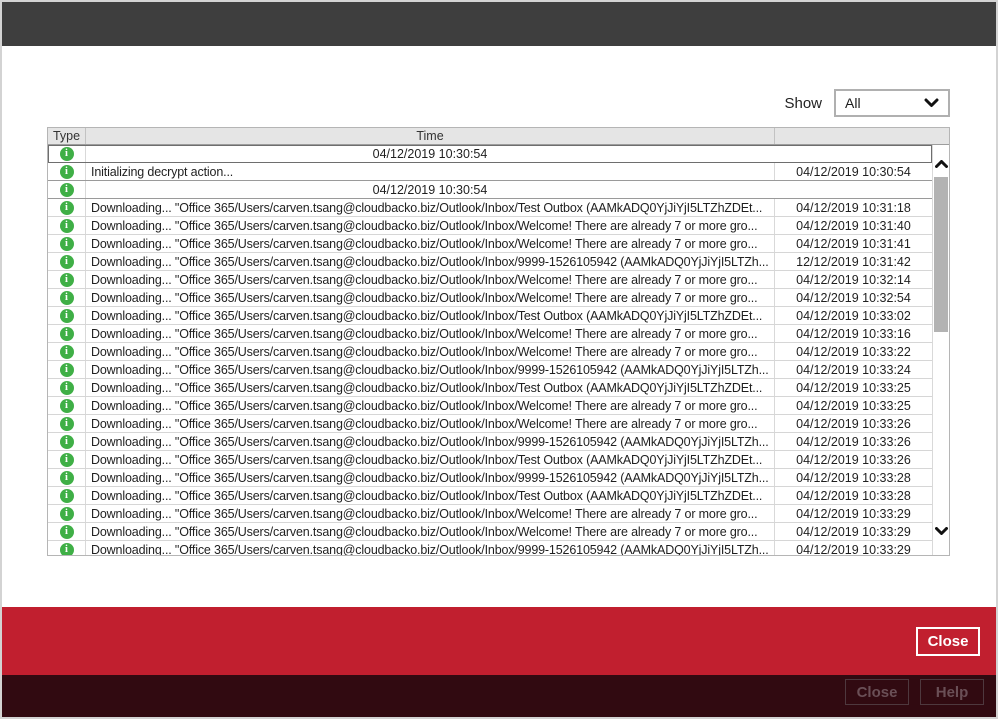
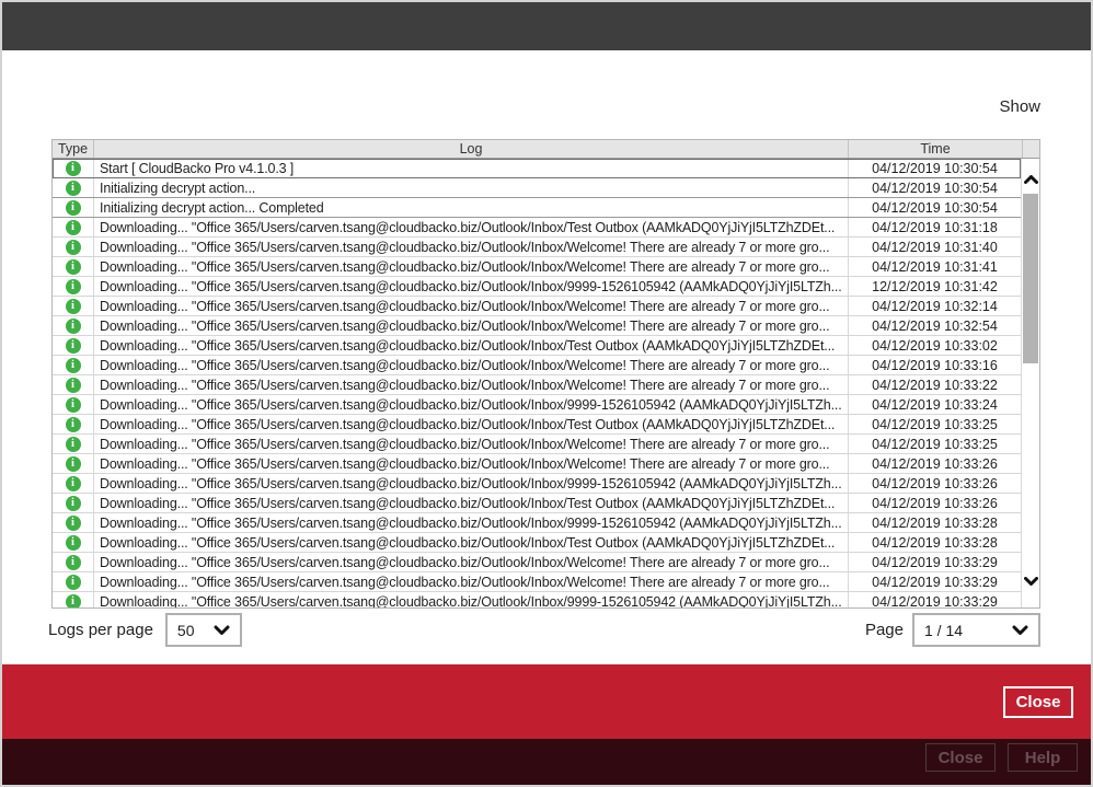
  Show
- All
  Type
+ Log
  Time
+ Start [ CloudBacko Pro v4.1.0.3 ]
  04/12/2019 10:30:54
  Initializing decrypt action...
  04/12/2019 10:30:54
+ Initializing decrypt action... Completed
  04/12/2019 10:30:54
  Downloading... "Office 365/Users/carven.tsang@cloudbacko.biz/Outlook/Inbox/Test Outbox (AAMkADQ0YjJiYjI5LTZhZDEt...
  04/12/2019 10:31:18
  Downloading... "Office 365/Users/carven.tsang@cloudbacko.biz/Outlook/Inbox/Welcome! There are already 7 or more gro...
  04/12/2019 10:31:40
  Downloading... "Office 365/Users/carven.tsang@cloudbacko.biz/Outlook/Inbox/Welcome! There are already 7 or more gro...
  04/12/2019 10:31:41
  Downloading... "Office 365/Users/carven.tsang@cloudbacko.biz/Outlook/Inbox/9999-1526105942 (AAMkADQ0YjJiYjI5LTZh...
  12/12/2019 10:31:42
  Downloading... "Office 365/Users/carven.tsang@cloudbacko.biz/Outlook/Inbox/Welcome! There are already 7 or more gro...
  04/12/2019 10:32:14
  Downloading... "Office 365/Users/carven.tsang@cloudbacko.biz/Outlook/Inbox/Welcome! There are already 7 or more gro...
  04/12/2019 10:32:54
  Downloading... "Office 365/Users/carven.tsang@cloudbacko.biz/Outlook/Inbox/Test Outbox (AAMkADQ0YjJiYjI5LTZhZDEt...
  04/12/2019 10:33:02
  Downloading... "Office 365/Users/carven.tsang@cloudbacko.biz/Outlook/Inbox/Welcome! There are already 7 or more gro...
  04/12/2019 10:33:16
  Downloading... "Office 365/Users/carven.tsang@cloudbacko.biz/Outlook/Inbox/Welcome! There are already 7 or more gro...
  04/12/2019 10:33:22
  Downloading... "Office 365/Users/carven.tsang@cloudbacko.biz/Outlook/Inbox/9999-1526105942 (AAMkADQ0YjJiYjI5LTZh...
  04/12/2019 10:33:24
  Downloading... "Office 365/Users/carven.tsang@cloudbacko.biz/Outlook/Inbox/Test Outbox (AAMkADQ0YjJiYjI5LTZhZDEt...
  04/12/2019 10:33:25
  Downloading... "Office 365/Users/carven.tsang@cloudbacko.biz/Outlook/Inbox/Welcome! There are already 7 or more gro...
  04/12/2019 10:33:25
  Downloading... "Office 365/Users/carven.tsang@cloudbacko.biz/Outlook/Inbox/Welcome! There are already 7 or more gro...
  04/12/2019 10:33:26
  Downloading... "Office 365/Users/carven.tsang@cloudbacko.biz/Outlook/Inbox/9999-1526105942 (AAMkADQ0YjJiYjI5LTZh...
  04/12/2019 10:33:26
  Downloading... "Office 365/Users/carven.tsang@cloudbacko.biz/Outlook/Inbox/Test Outbox (AAMkADQ0YjJiYjI5LTZhZDEt...
  04/12/2019 10:33:26
  Downloading... "Office 365/Users/carven.tsang@cloudbacko.biz/Outlook/Inbox/9999-1526105942 (AAMkADQ0YjJiYjI5LTZh...
  04/12/2019 10:33:28
  Downloading... "Office 365/Users/carven.tsang@cloudbacko.biz/Outlook/Inbox/Test Outbox (AAMkADQ0YjJiYjI5LTZhZDEt...
  04/12/2019 10:33:28
  Downloading... "Office 365/Users/carven.tsang@cloudbacko.biz/Outlook/Inbox/Welcome! There are already 7 or more gro...
  04/12/2019 10:33:29
  Downloading... "Office 365/Users/carven.tsang@cloudbacko.biz/Outlook/Inbox/Welcome! There are already 7 or more gro...
  04/12/2019 10:33:29
  Downloading... "Office 365/Users/carven.tsang@cloudbacko.biz/Outlook/Inbox/9999-1526105942 (AAMkADQ0YjJiYjI5LTZh...
  04/12/2019 10:33:29
+ Logs per page
+ 50
+ Page
+ 1 / 14
  Close
  Close
  Help
